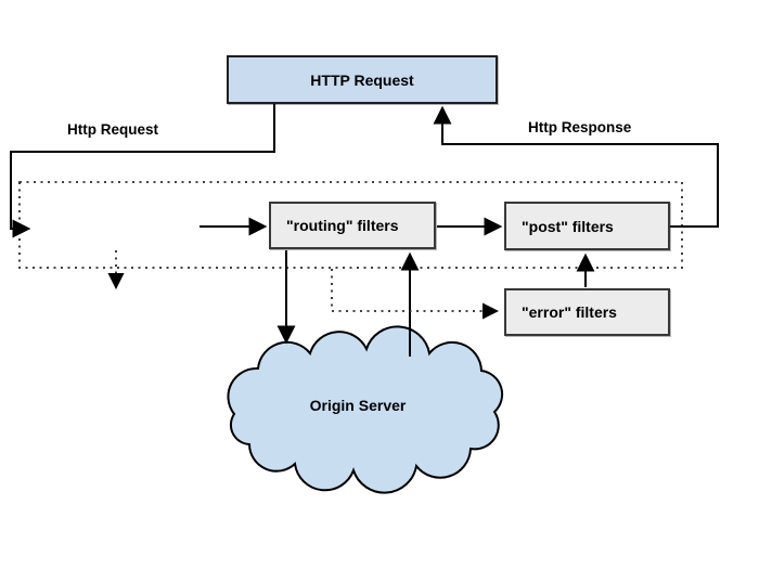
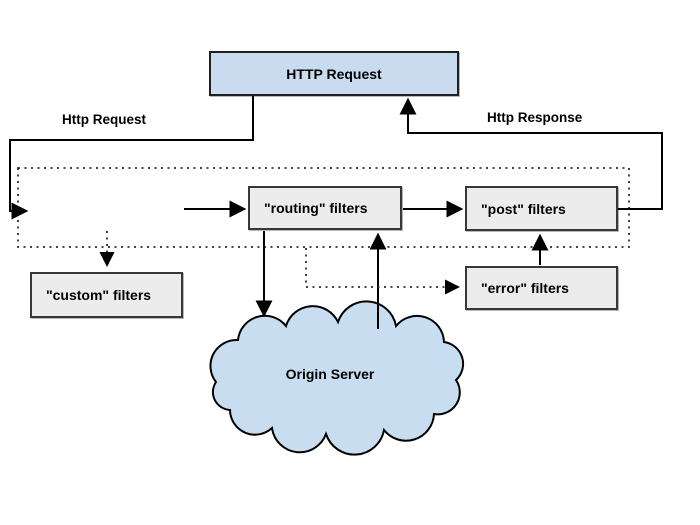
  HTTP Request
  "routing" filters
  "post" filters
+ "custom" filters
  "error" filters
  Http Request
  Http Response
  Origin Server
